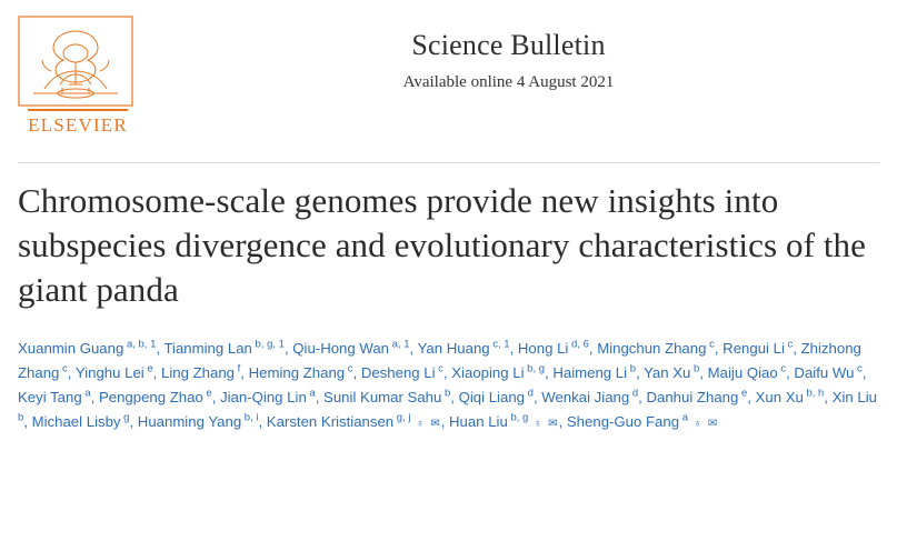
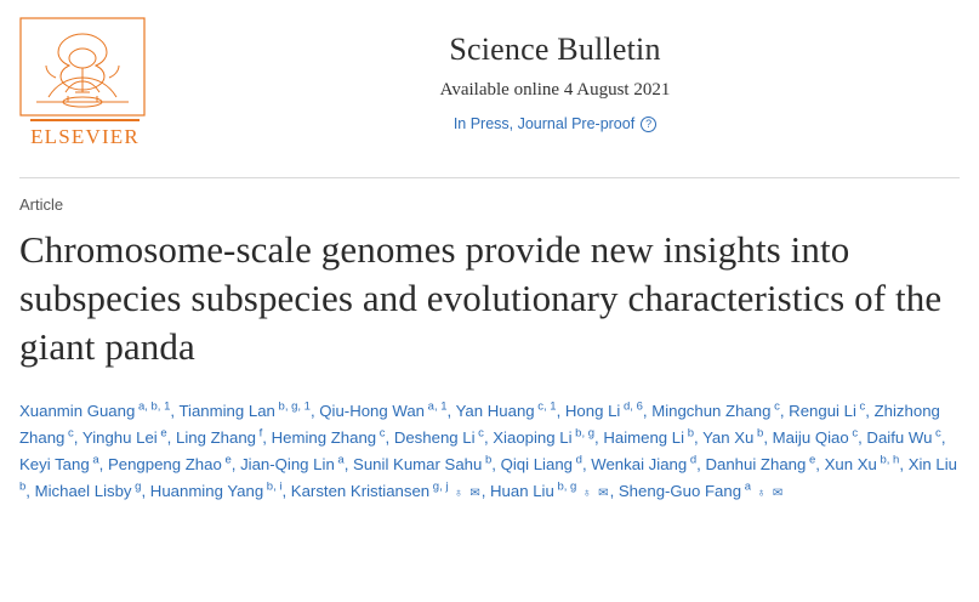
  ELSEVIER
  Science Bulletin
  Available online 4 August 2021
+ In Press, Journal Pre-proof
+ ?
+ Article
- Chromosome-scale genomes provide new insights into subspecies divergence and evolutionary characteristics of the giant panda
+ Chromosome-scale genomes provide new insights into subspecies subspecies and evolutionary characteristics of the giant panda
  Xuanmin Guang a, b, 1, Tianming Lan b, g, 1, Qiu-Hong Wan a, 1, Yan Huang c, 1, Hong Li d, 6, Mingchun Zhang c, Rengui Li c, Zhizhong Zhang c, Yinghu Lei e, Ling Zhang f, Heming Zhang c, Desheng Li c, Xiaoping Li b, g, Haimeng Li b, Yan Xu b, Maiju Qiao c, Daifu Wu c, Keyi Tang a, Pengpeng Zhao e, Jian-Qing Lin a, Sunil Kumar Sahu b, Qiqi Liang d, Wenkai Jiang d, Danhui Zhang e, Xun Xu b, h, Xin Liu b, Michael Lisby g, Huanming Yang b, i, Karsten Kristiansen g, j ♁ ✉, Huan Liu b, g ♁ ✉, Sheng-Guo Fang a ♁ ✉
